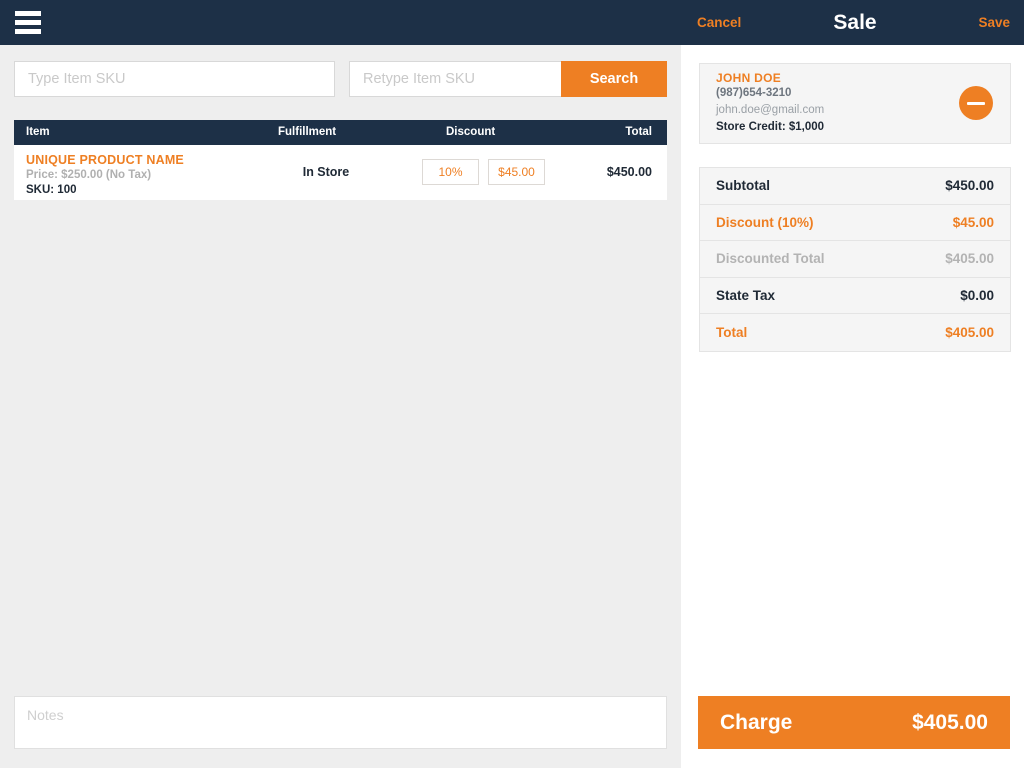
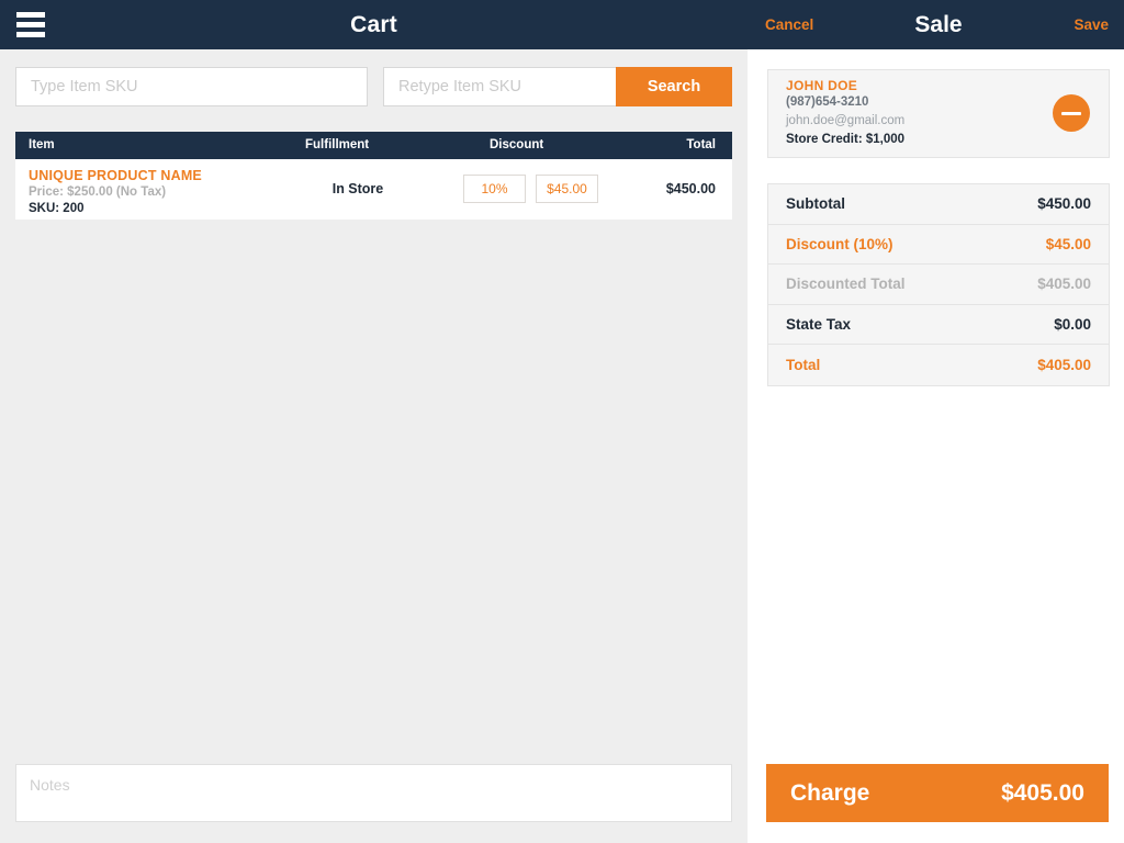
+ Cart
  Cancel
  Sale
  Save
  Type Item SKU
  Retype Item SKU
  Search
  Item
  Fulfillment
  Discount
  Total
  UNIQUE PRODUCT NAME
  Price: $250.00 (No Tax)
- SKU: 100
+ SKU: 200
  In Store
  10%
  $45.00
  $450.00
  Notes
  JOHN DOE
  (987)654-3210
  john.doe@gmail.com
  Store Credit: $1,000
  Subtotal
  $450.00
  Discount (10%)
  $45.00
  Discounted Total
  $405.00
  State Tax
  $0.00
  Total
  $405.00
  Charge
  $405.00
